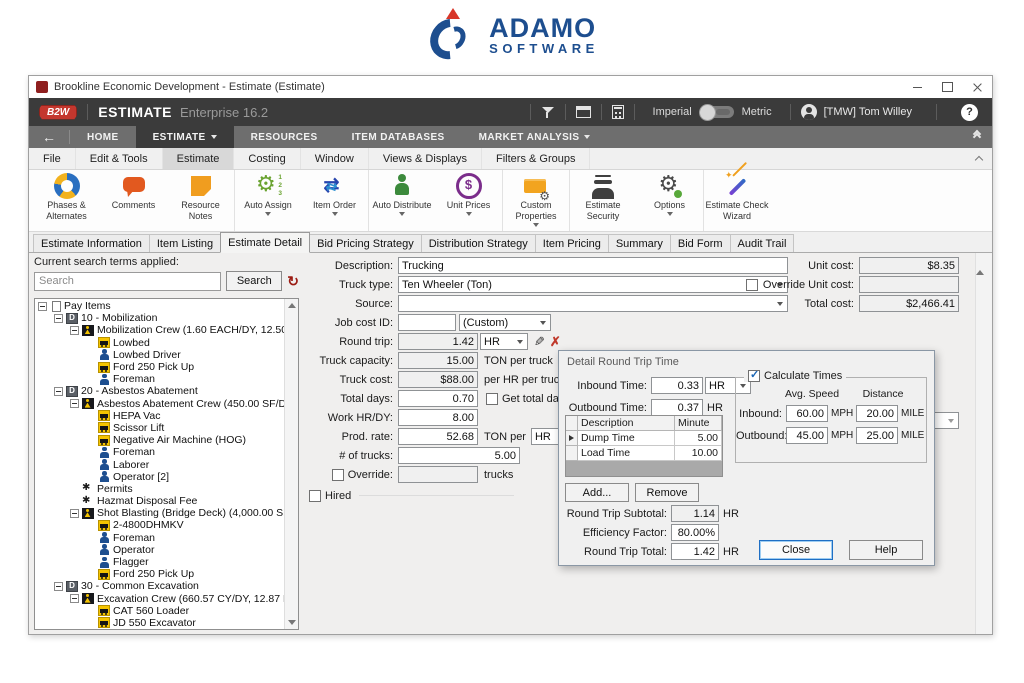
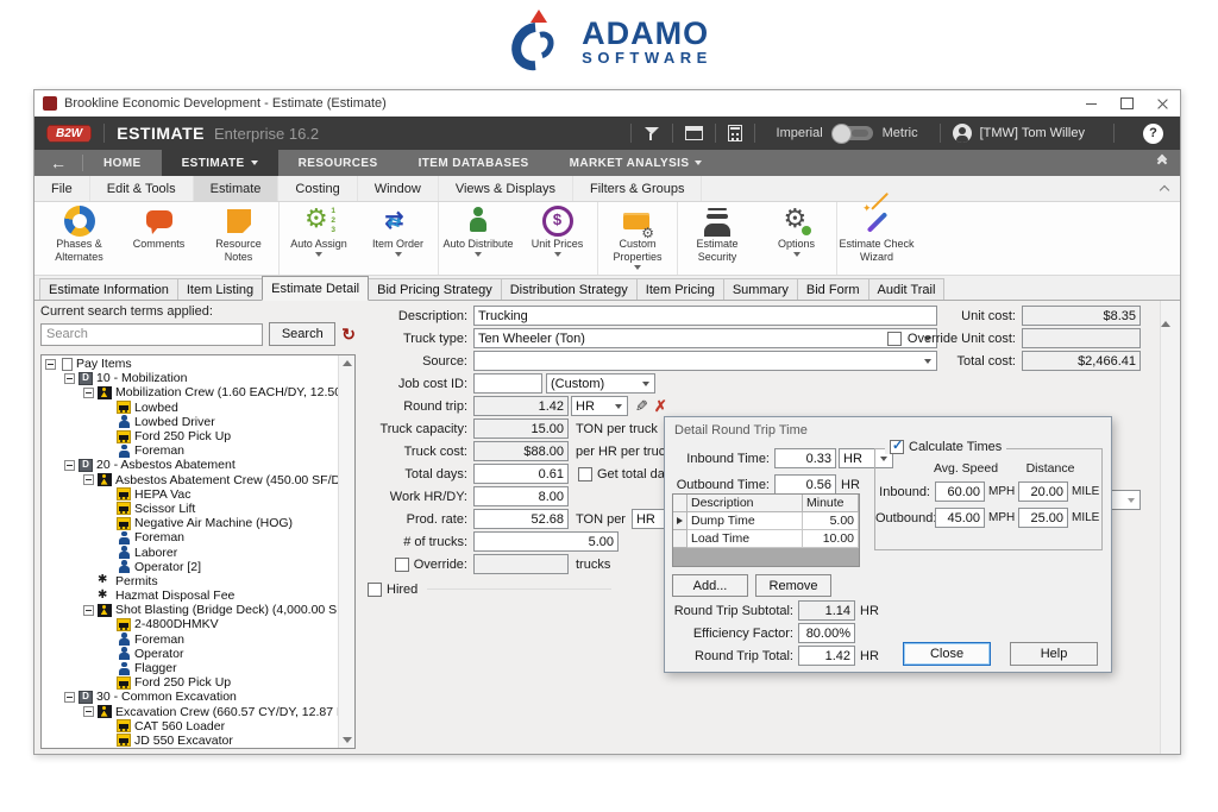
  ADAMO
  SOFTWARE
  Brookline Economic Development - Estimate (Estimate)
  B2W
  ESTIMATE
  Enterprise 16.2
  Imperial
  Metric
  [TMW] Tom Willey
  ?
  HOME
  ESTIMATE
  RESOURCES
  ITEM DATABASES
  MARKET ANALYSIS
  File
  Edit & Tools
  Estimate
  Costing
  Window
  Views & Displays
  Filters & Groups
  Phases &
  Alternates
  Comments
  Resource
  Notes
  Auto Assign
  Item Order
  Auto Distribute
  Unit Prices
  Custom Properties
  Estimate
  Security
  Options
  Estimate Check
  Wizard
  Estimate Information
  Item Listing
  Estimate Detail
  Bid Pricing Strategy
  Distribution Strategy
  Item Pricing
  Summary
  Bid Form
  Audit Trail
  Current search terms applied:
  Search
  Search
  ↻
  Pay Items
  10 - Mobilization
  Mobilization Crew (1.60 EACH/DY, 12.5
  Lowbed
  Lowbed Driver
  Ford 250 Pick Up
  Foreman
  20 - Asbestos Abatement
  Asbestos Abatement Crew (450.00 SF/D
  HEPA Vac
  Scissor Lift
  Negative Air Machine (HOG)
  Foreman
  Laborer
  Operator [2]
  Permits
  Hazmat Disposal Fee
  Shot Blasting (Bridge Deck) (4,000.00 S
  2-4800DHMKV
  Foreman
  Operator
  Flagger
  Ford 250 Pick Up
  30 - Common Excavation
  Excavation Crew (660.57 CY/DY, 12.87
  CAT 560 Loader
  JD 550 Excavator
  Description:
  Trucking
  Truck type:
  Ten Wheeler (Ton)
  Source:
  Job cost ID:
  (Custom)
  Round trip:
  1.42
  HR
  ✗
  Truck capacity:
  15.00
  TON per truck
  Truck cost:
  $88.00
  per HR per truc
  Total days:
- 0.70
+ 0.61
  Work HR/DY:
  8.00
  Prod. rate:
  52.68
  TON per
  HR
  # of trucks:
  5.00
  Override:
  trucks
  Hired
  Unit cost:
  $8.35
  Override Unit cost:
  Total cost:
  $2,466.41
  Detail Round Trip Time
  Inbound Time:
  0.33
  HR
  Outbound Time:
- 0.37
+ 0.56
  HR
  Calculate Times
  Avg. Speed
  Distance
  Inbound:
  60.00
  MPH
  20.00
  MILE
  Outbound
  45.00
  MPH
  25.00
  MILE
  Description
  Minute
  Dump Time
  5.00
  Load Time
  10.00
  Add...
  Remove
  Round Trip Subtotal:
  1.14
  HR
  Efficiency Factor:
  80.00%
  Round Trip Total:
  1.42
  HR
  Close
  Help
